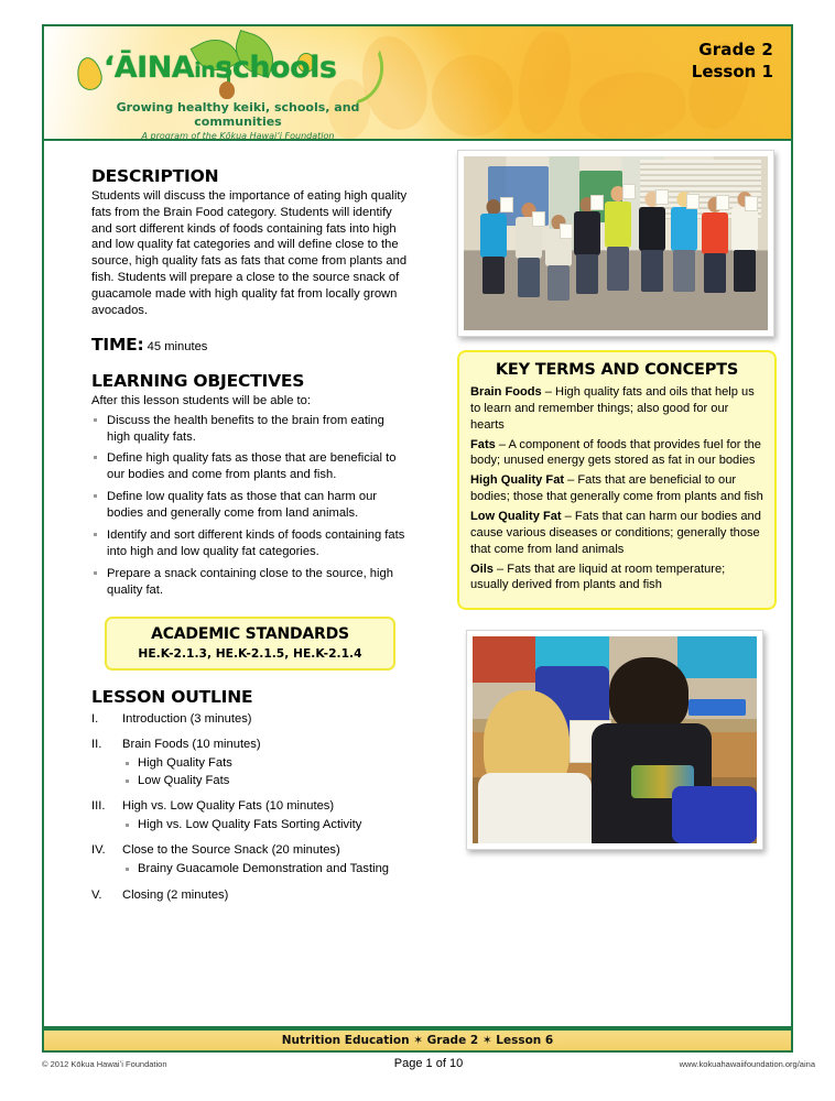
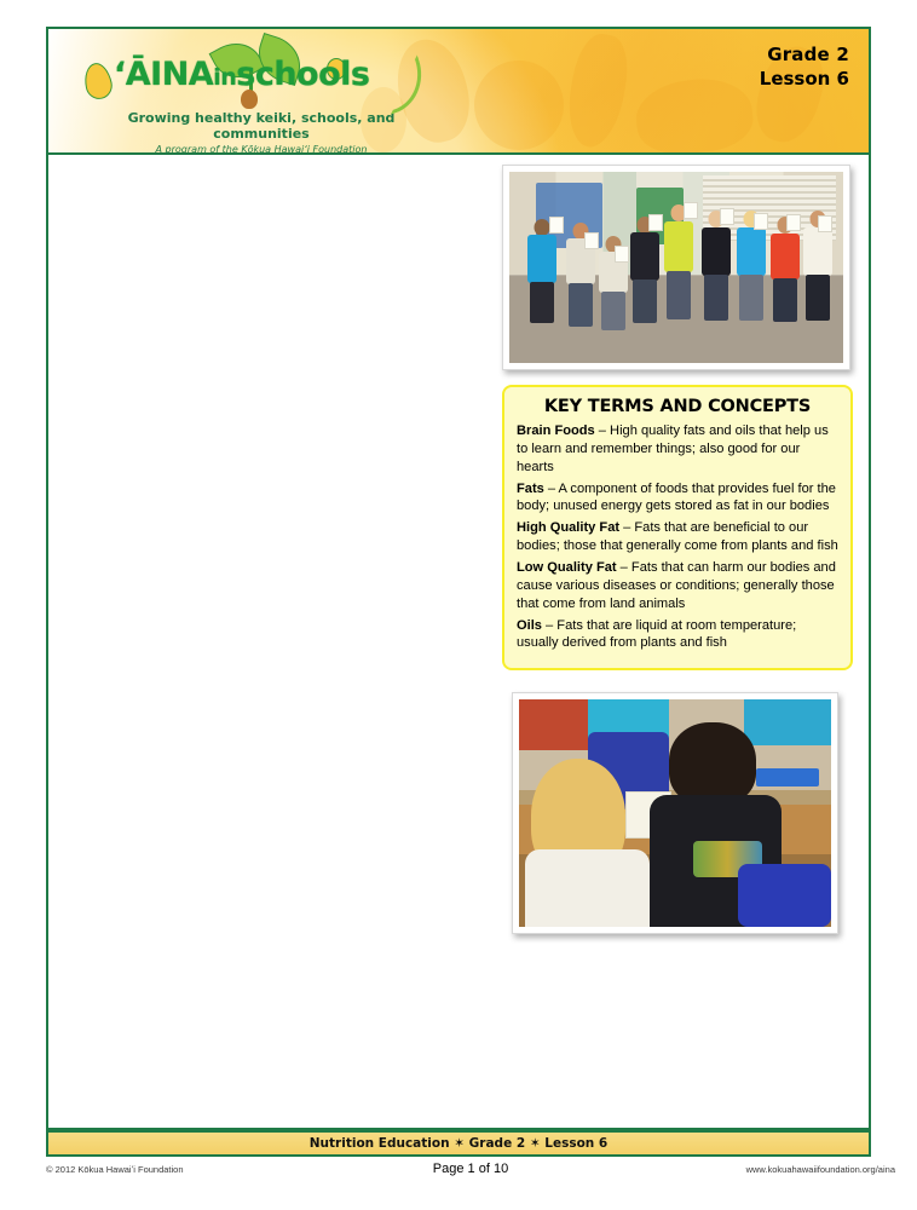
  ʻĀINAinschools
  Growing healthy keiki, schools, and communities
  A program of the Kōkua Hawaiʻi Foundation
  Grade 2
- Lesson 1
+ Lesson 6
- DESCRIPTION
- Students will discuss the importance of eating high quality fats from the Brain Food category. Students will identify and sort different kinds of foods containing fats into high and low quality fat categories and will define close to the source, high quality fats as fats that come from plants and fish. Students will prepare a close to the source snack of guacamole made with high quality fat from locally grown avocados.
- TIME: 45 minutes
- LEARNING OBJECTIVES
- After this lesson students will be able to:
- Discuss the health benefits to the brain from eating high quality fats.
- Define high quality fats as those that are beneficial to our bodies and come from plants and fish.
- Define low quality fats as those that can harm our bodies and generally come from land animals.
- Identify and sort different kinds of foods containing fats into high and low quality fat categories.
- Prepare a snack containing close to the source, high quality fat.
- ACADEMIC STANDARDS
- HE.K-2.1.3, HE.K-2.1.5, HE.K-2.1.4
- LESSON OUTLINE
- I.
- Introduction (3 minutes)
- II.
- Brain Foods (10 minutes)
- High Quality Fats
- Low Quality Fats
- III.
- High vs. Low Quality Fats (10 minutes)
- High vs. Low Quality Fats Sorting Activity
- IV.
- Close to the Source Snack (20 minutes)
- Brainy Guacamole Demonstration and Tasting
- V.
- Closing (2 minutes)
  KEY TERMS AND CONCEPTS
  Brain Foods – High quality fats and oils that help us to learn and remember things; also good for our hearts
  Fats – A component of foods that provides fuel for the body; unused energy gets stored as fat in our bodies
  High Quality Fat – Fats that are beneficial to our bodies; those that generally come from plants and fish
  Low Quality Fat – Fats that can harm our bodies and cause various diseases or conditions; generally those that come from land animals
  Oils – Fats that are liquid at room temperature; usually derived from plants and fish
  Nutrition Education ✶ Grade 2 ✶ Lesson 6
  © 2012 Kōkua Hawaiʻi Foundation
  Page 1 of 10
  www.kokuahawaiifoundation.org/aina
